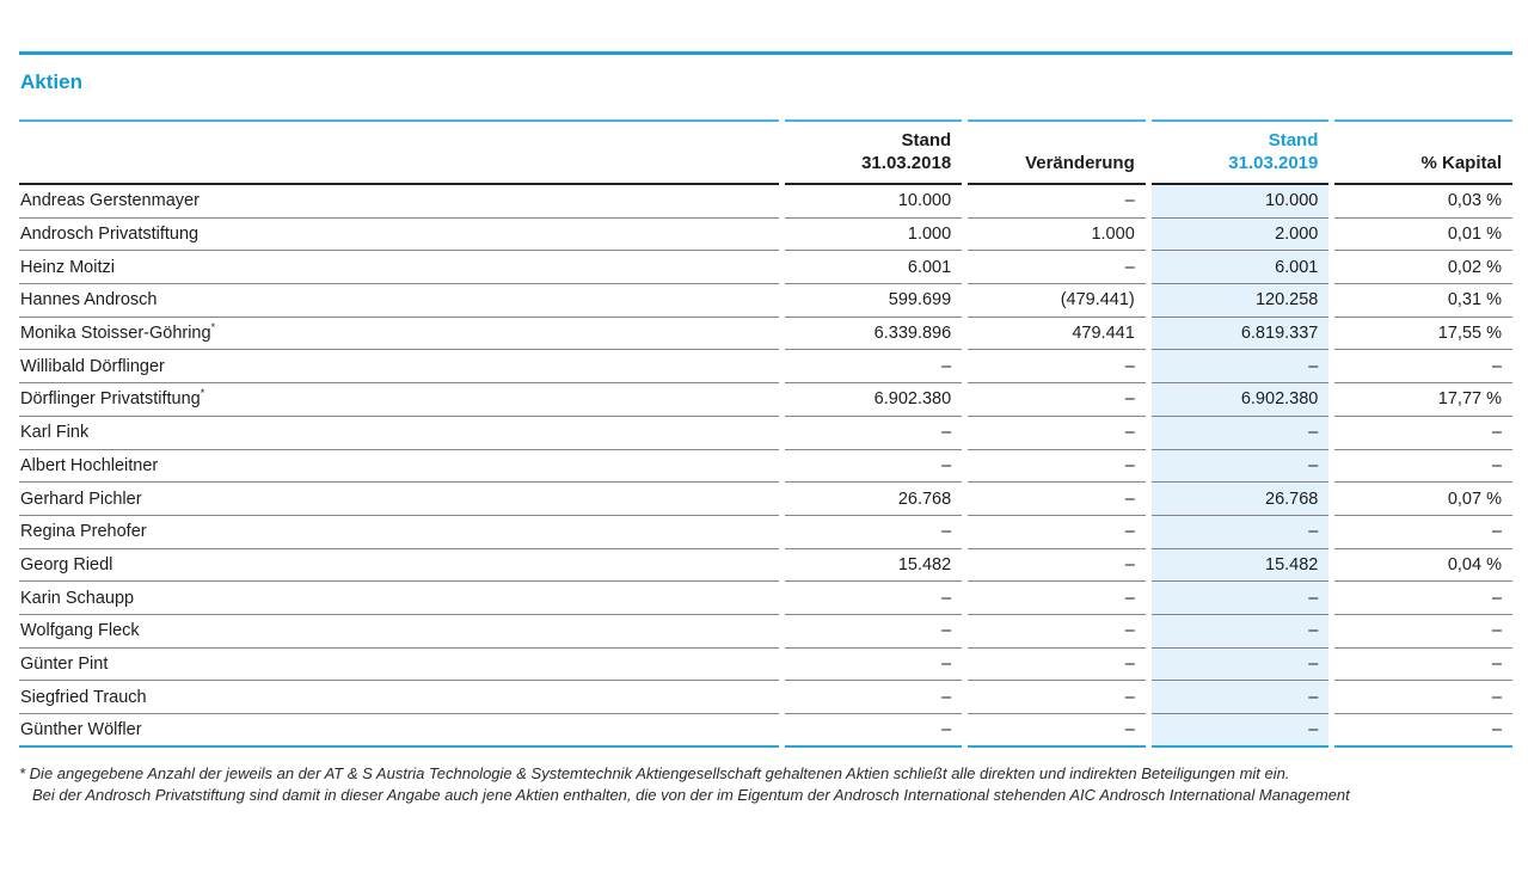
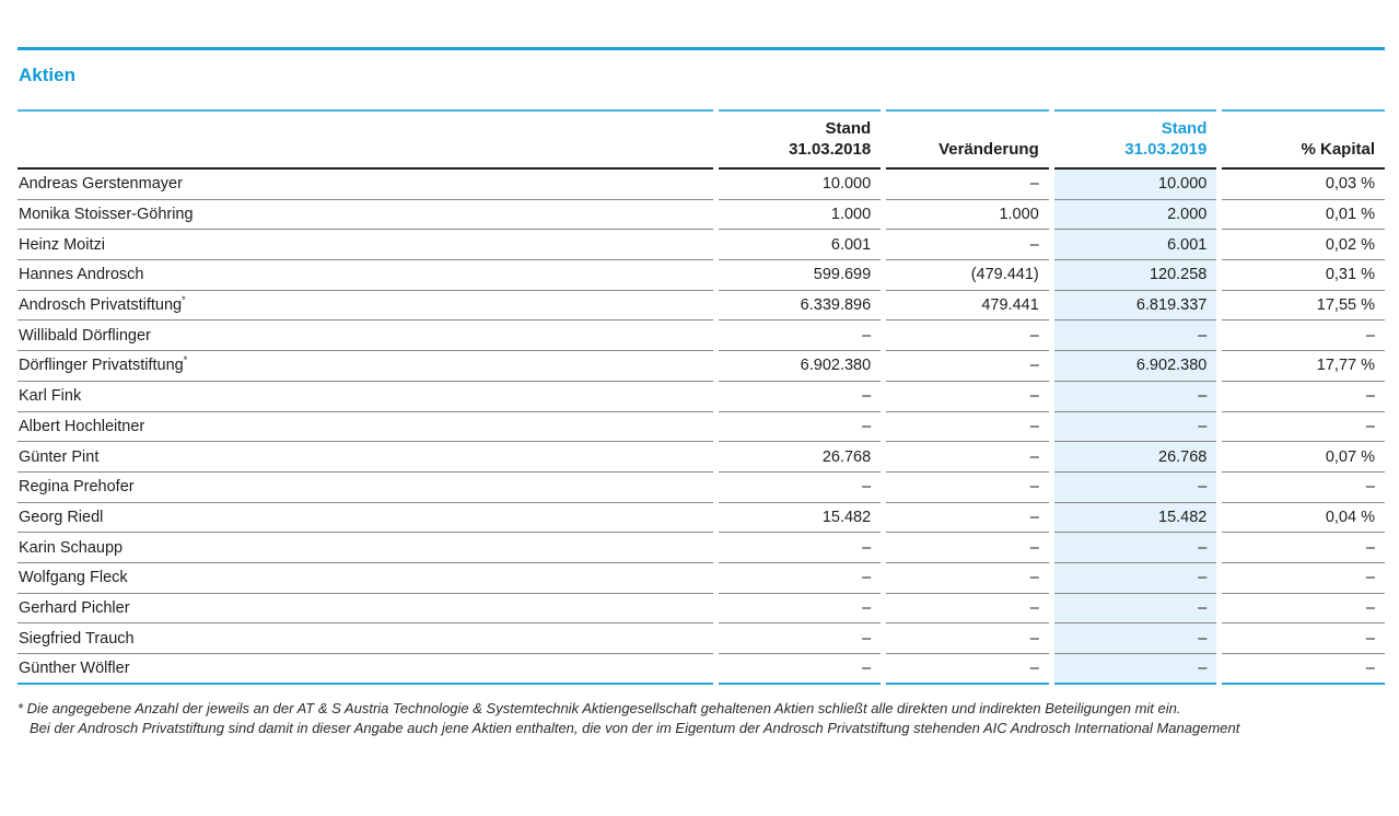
  Aktien
  	Stand 31.03.2018	Veränderung	Stand 31.03.2019	% Kapital
  Andreas Gerstenmayer	10.000	–	10.000	0,03 %
- Androsch Privatstiftung	1.000	1.000	2.000	0,01 %
+ Monika Stoisser-Göhring	1.000	1.000	2.000	0,01 %
  Heinz Moitzi	6.001	–	6.001	0,02 %
  Hannes Androsch	599.699	(479.441)	120.258	0,31 %
- Monika Stoisser-Göhring*	6.339.896	479.441	6.819.337	17,55 %
+ Androsch Privatstiftung*	6.339.896	479.441	6.819.337	17,55 %
  Willibald Dörflinger	–	–	–	–
  Dörflinger Privatstiftung*	6.902.380	–	6.902.380	17,77 %
  Karl Fink	–	–	–	–
  Albert Hochleitner	–	–	–	–
- Gerhard Pichler	26.768	–	26.768	0,07 %
+ Günter Pint	26.768	–	26.768	0,07 %
  Regina Prehofer	–	–	–	–
  Georg Riedl	15.482	–	15.482	0,04 %
  Karin Schaupp	–	–	–	–
  Wolfgang Fleck	–	–	–	–
- Günter Pint	–	–	–	–
+ Gerhard Pichler	–	–	–	–
  Siegfried Trauch	–	–	–	–
  Günther Wölfler	–	–	–	–
  * Die angegebene Anzahl der jeweils an der AT & S Austria Technologie & Systemtechnik Aktiengesellschaft gehaltenen Aktien schließt alle direkten und indirekten Beteiligungen mit ein.
- Bei der Androsch Privatstiftung sind damit in dieser Angabe auch jene Aktien enthalten, die von der im Eigentum der Androsch International stehenden AIC Androsch International Management
+ Bei der Androsch Privatstiftung sind damit in dieser Angabe auch jene Aktien enthalten, die von der im Eigentum der Androsch Privatstiftung stehenden AIC Androsch International Management
